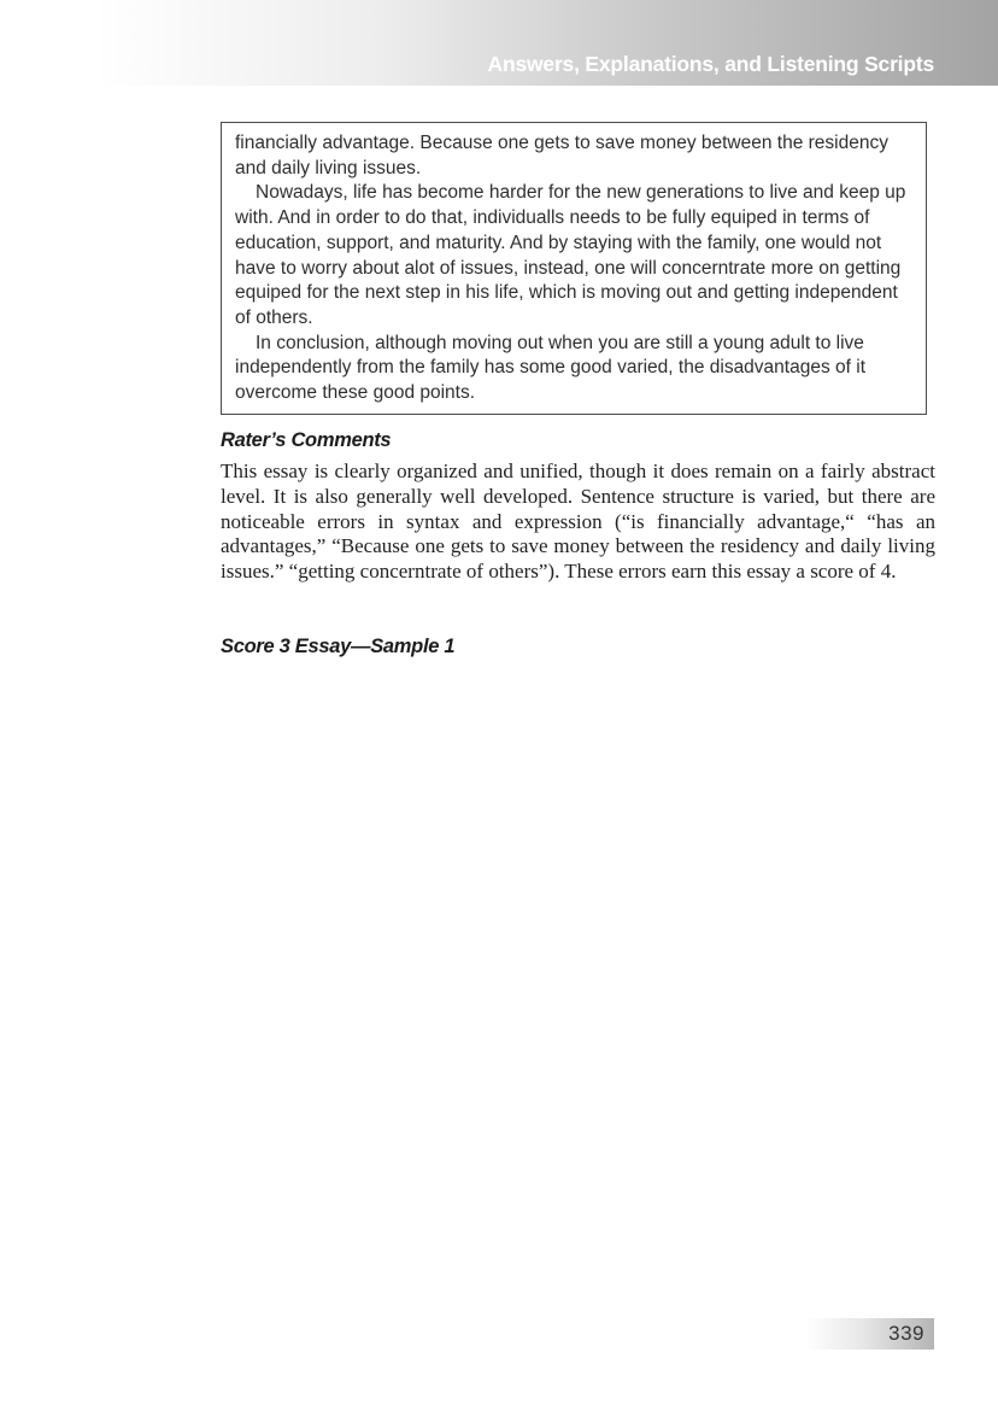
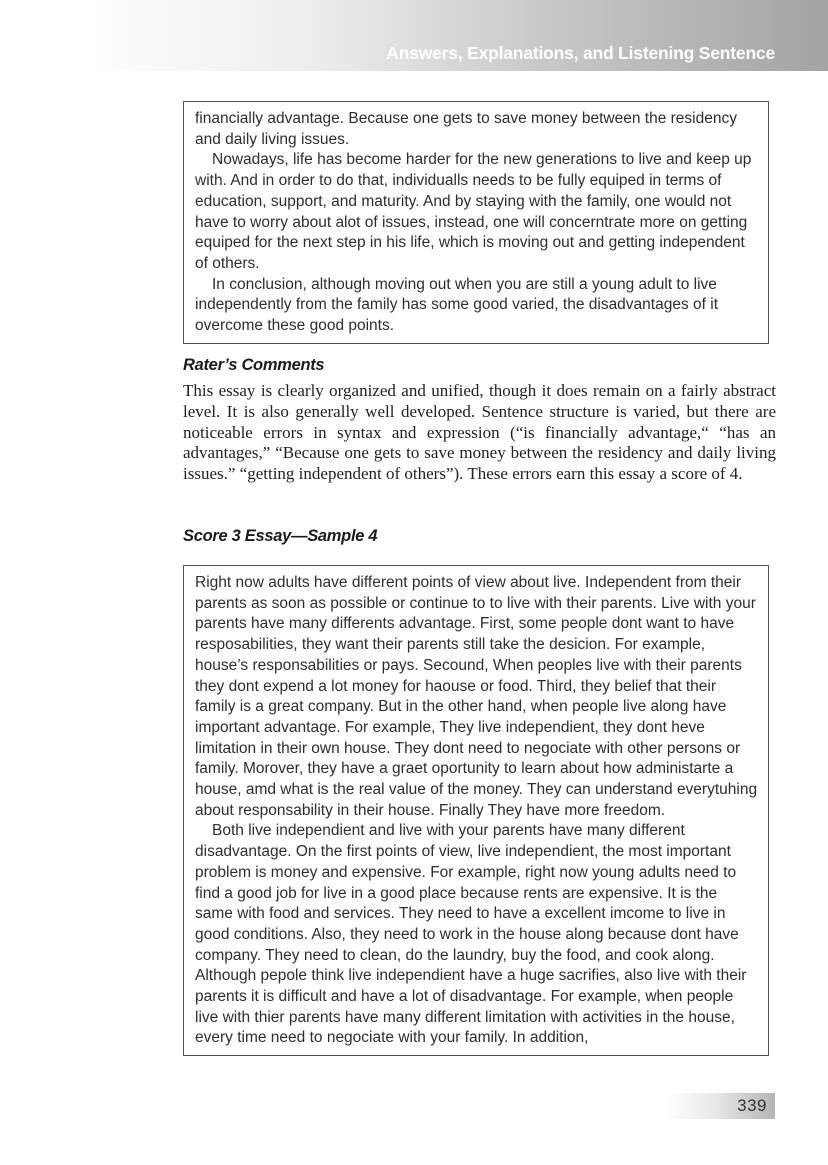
- Answers, Explanations, and Listening Scripts
+ Answers, Explanations, and Listening Sentence
  financially advantage. Because one gets to save money between the residency and daily living issues.
  Nowadays, life has become harder for the new generations to live and keep up with. And in order to do that, individualls needs to be fully equiped in terms of education, support, and maturity. And by staying with the family, one would not have to worry about alot of issues, instead, one will concerntrate more on getting equiped for the next step in his life, which is moving out and getting independent of others.
  In conclusion, although moving out when you are still a young adult to live independently from the family has some good varied, the disadvantages of it overcome these good points.
  Rater’s Comments
- This essay is clearly organized and unified, though it does remain on a fairly abstract level. It is also generally well developed. Sentence structure is varied, but there are noticeable errors in syntax and expression (“is financially advantage,“ “has an advantages,” “Because one gets to save money between the residency and daily living issues.” “getting concerntrate of others”). These errors earn this essay a score of 4.
+ This essay is clearly organized and unified, though it does remain on a fairly abstract level. It is also generally well developed. Sentence structure is varied, but there are noticeable errors in syntax and expression (“is financially advantage,“ “has an advantages,” “Because one gets to save money between the residency and daily living issues.” “getting independent of others”). These errors earn this essay a score of 4.
- Score 3 Essay—Sample 1
+ Score 3 Essay—Sample 4
+ Right now adults have different points of view about live. Independent from their parents as soon as possible or continue to to live with their parents. Live with your parents have many differents advantage. First, some people dont want to have resposabilities, they want their parents still take the desicion. For example, house’s responsabilities or pays. Secound, When peoples live with their parents they dont expend a lot money for haouse or food. Third, they belief that their family is a great company. But in the other hand, when people live along have important advantage. For example, They live independient, they dont heve limitation in their own house. They dont need to negociate with other persons or family. Morover, they have a graet oportunity to learn about how administarte a house, amd what is the real value of the money. They can understand everytuhing about responsability in their house. Finally They have more freedom.
+ Both live independient and live with your parents have many different disadvantage. On the first points of view, live independient, the most important problem is money and expensive. For example, right now young adults need to find a good job for live in a good place because rents are expensive. It is the same with food and services. They need to have a excellent imcome to live in good conditions. Also, they need to work in the house along because dont have company. They need to clean, do the laundry, buy the food, and cook along. Although pepole think live independient have a huge sacrifies, also live with their parents it is difficult and have a lot of disadvantage. For example, when people live with thier parents have many different limitation with activities in the house, every time need to negociate with your family. In addition,
  339
